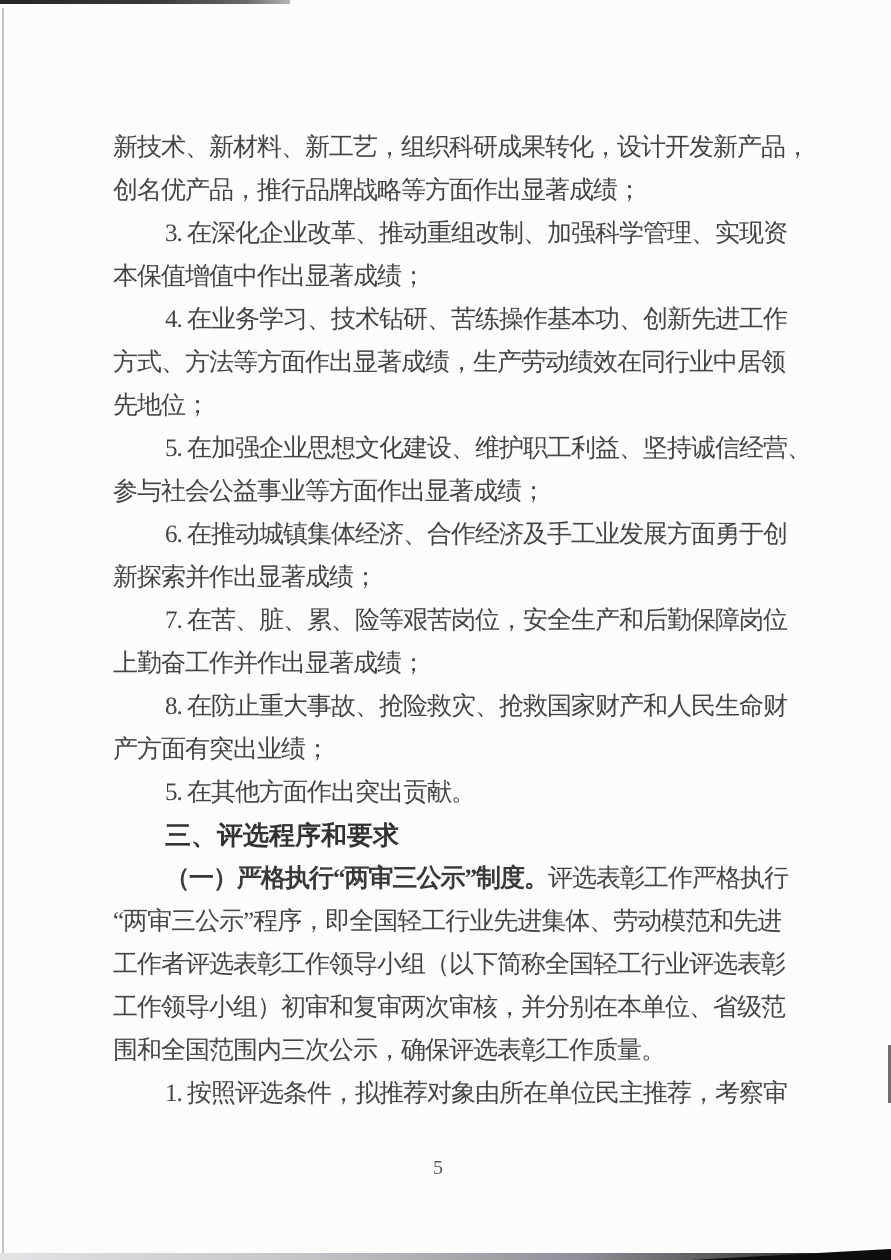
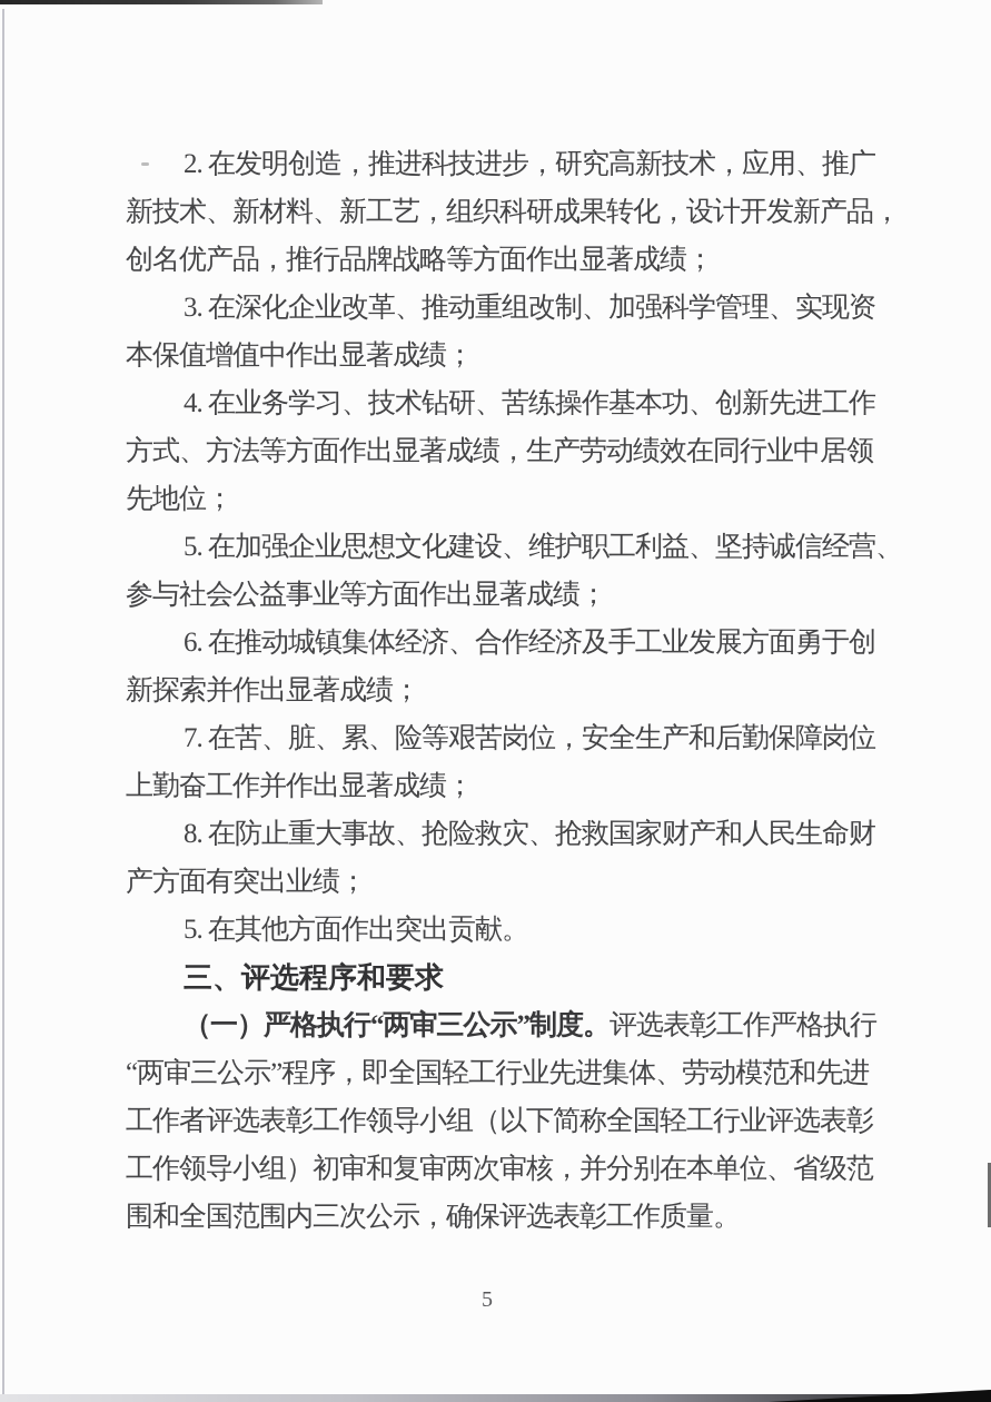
+ 2. 在发明创造，推进科技进步，研究高新技术，应用、推广
  新技术、新材料、新工艺，组织科研成果转化，设计开发新产品，
  创名优产品，推行品牌战略等方面作出显著成绩；
  3. 在深化企业改革、推动重组改制、加强科学管理、实现资
  本保值增值中作出显著成绩；
  4. 在业务学习、技术钻研、苦练操作基本功、创新先进工作
  方式、方法等方面作出显著成绩，生产劳动绩效在同行业中居领
  先地位；
  5. 在加强企业思想文化建设、维护职工利益、坚持诚信经营、
  参与社会公益事业等方面作出显著成绩；
  6. 在推动城镇集体经济、合作经济及手工业发展方面勇于创
  新探索并作出显著成绩；
  7. 在苦、脏、累、险等艰苦岗位，安全生产和后勤保障岗位
  上勤奋工作并作出显著成绩；
  8. 在防止重大事故、抢险救灾、抢救国家财产和人民生命财
  产方面有突出业绩；
  5. 在其他方面作出突出贡献。
  三、评选程序和要求
  （一）严格执行“两审三公示”制度。评选表彰工作严格执行
  “两审三公示”程序，即全国轻工行业先进集体、劳动模范和先进
  工作者评选表彰工作领导小组（以下简称全国轻工行业评选表彰
  工作领导小组）初审和复审两次审核，并分别在本单位、省级范
  围和全国范围内三次公示，确保评选表彰工作质量。
- 1. 按照评选条件，拟推荐对象由所在单位民主推荐，考察审
  5
